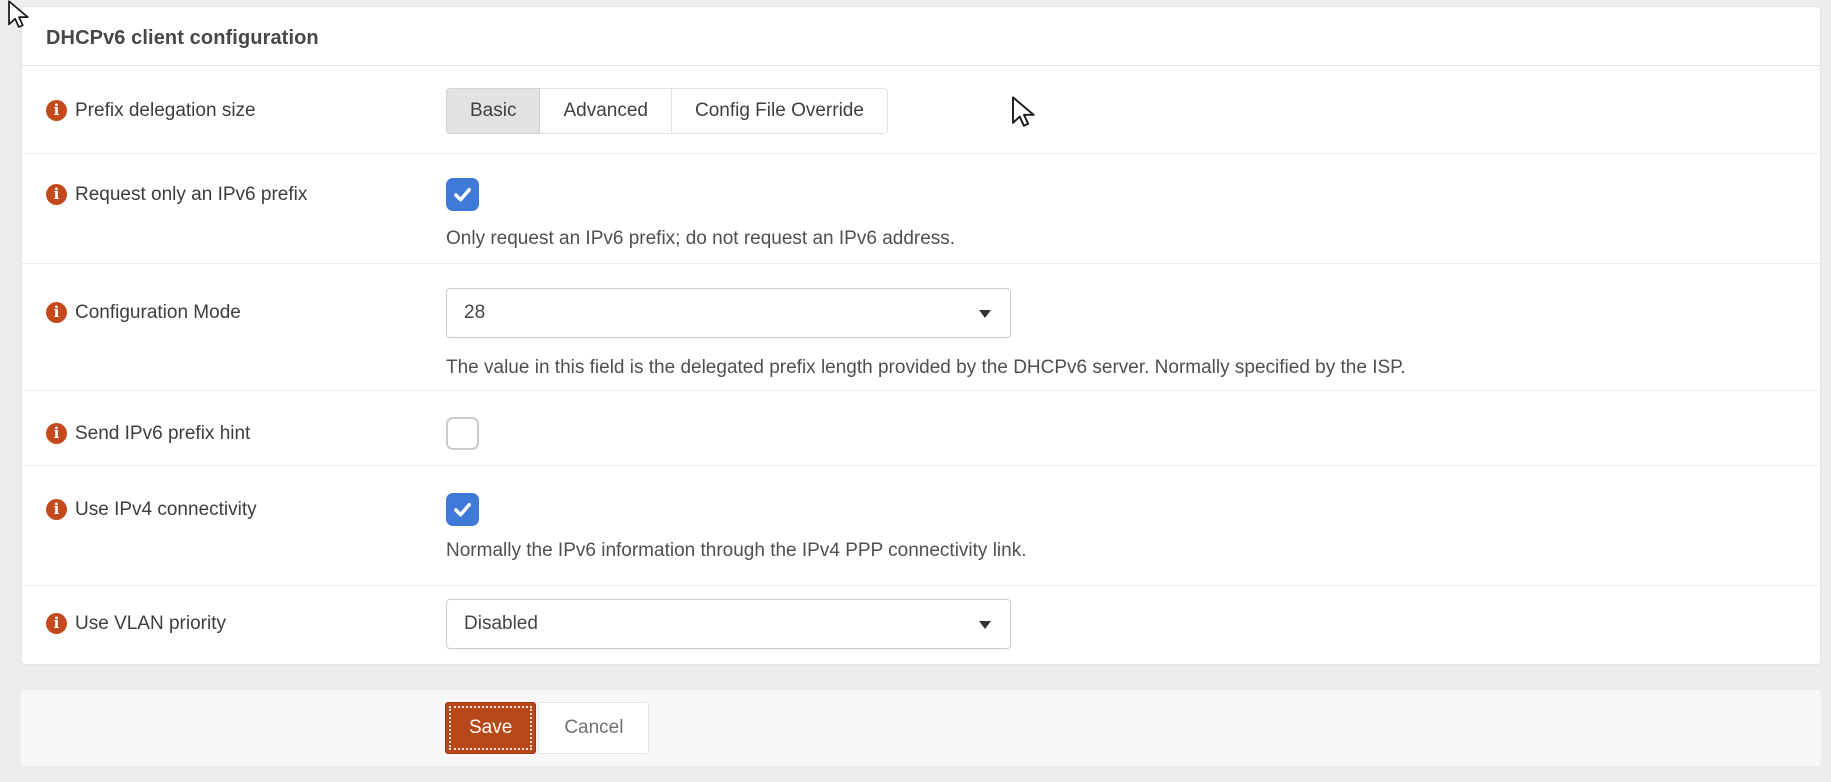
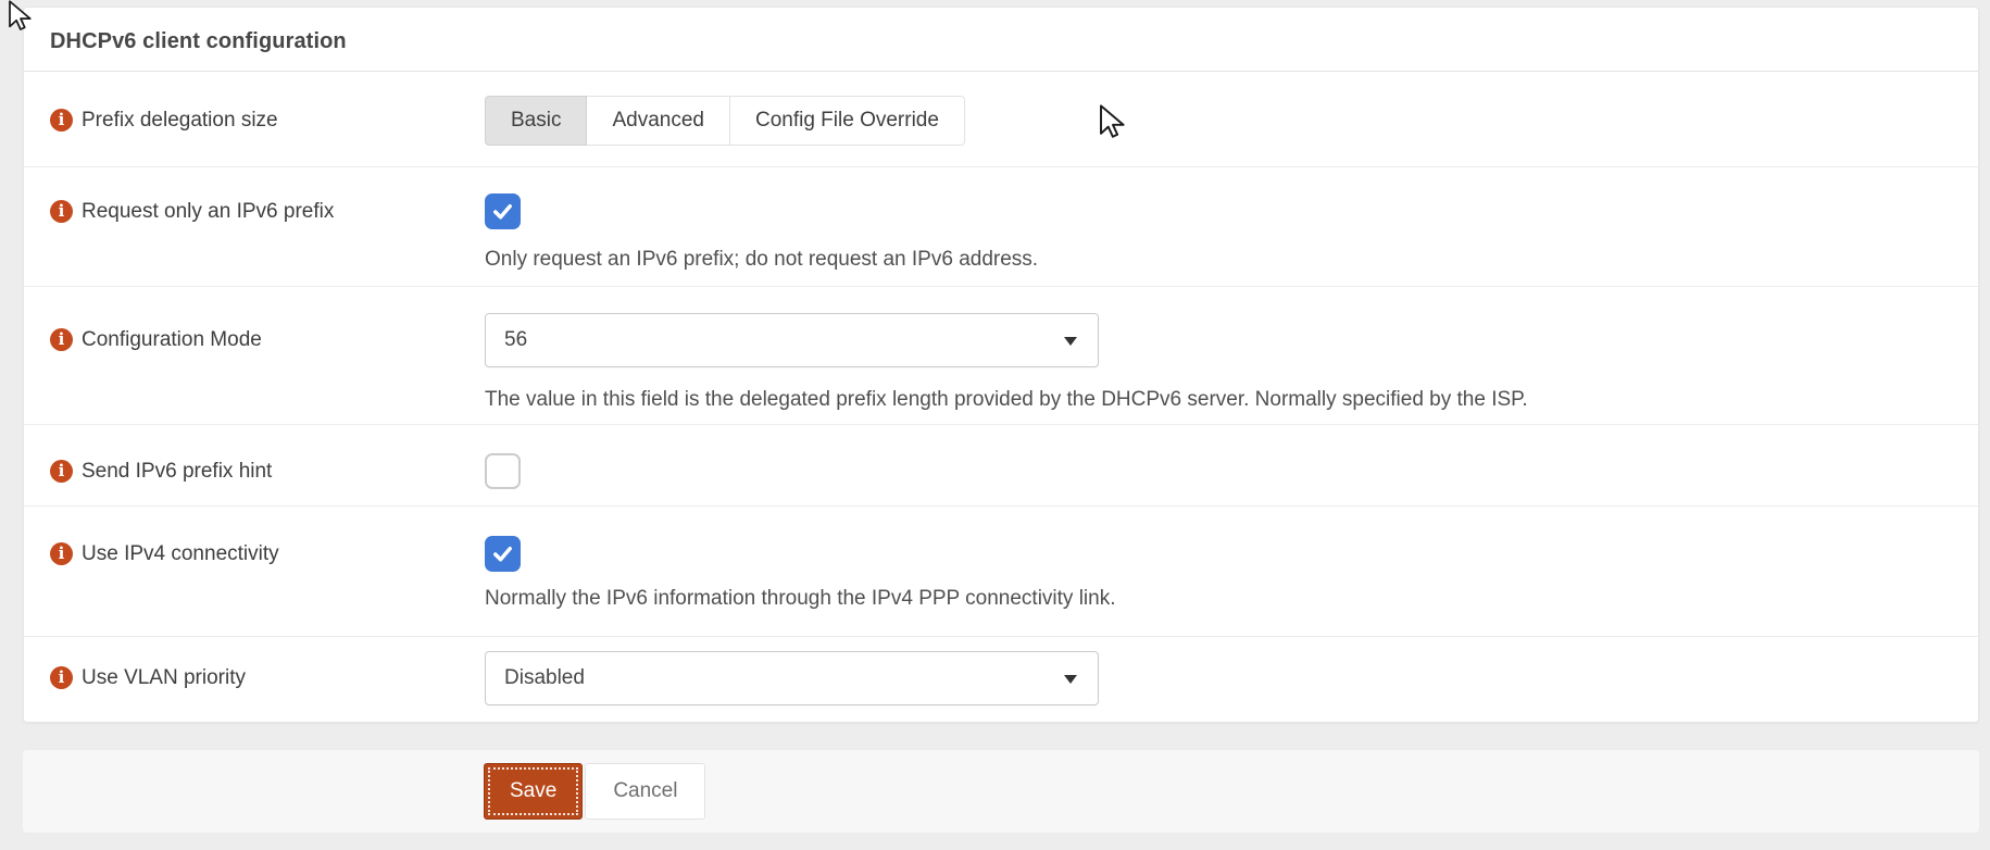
  DHCPv6 client configuration
  i
  Prefix delegation size
  Basic
  Advanced
  Config File Override
  i
  Request only an IPv6 prefix
  Only request an IPv6 prefix; do not request an IPv6 address.
  i
  Configuration Mode
- 28
+ 56
  The value in this field is the delegated prefix length provided by the DHCPv6 server. Normally specified by the ISP.
  i
  Send IPv6 prefix hint
  i
  Use IPv4 connectivity
  Normally the IPv6 information through the IPv4 PPP connectivity link.
  i
  Use VLAN priority
  Disabled
  Save
  Cancel
